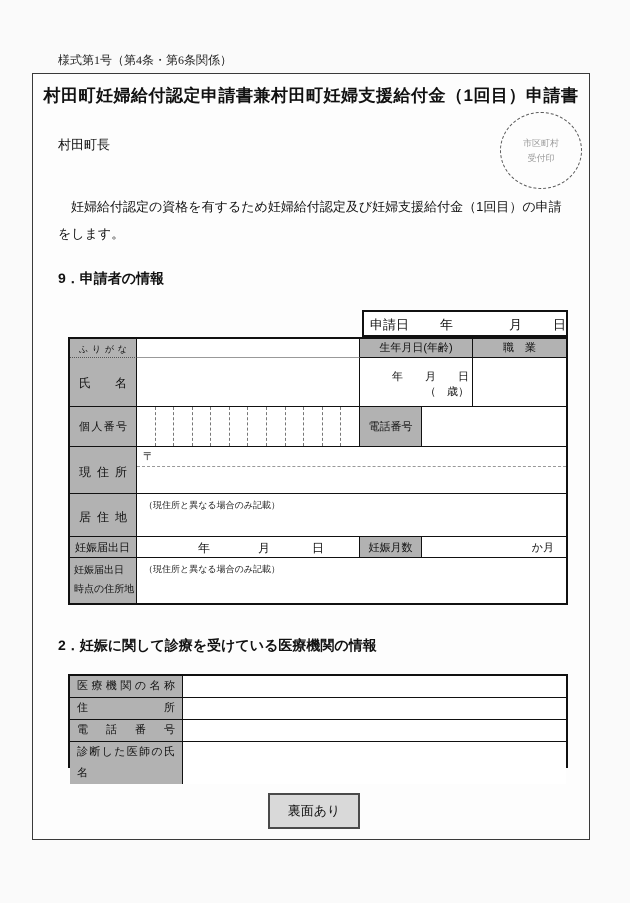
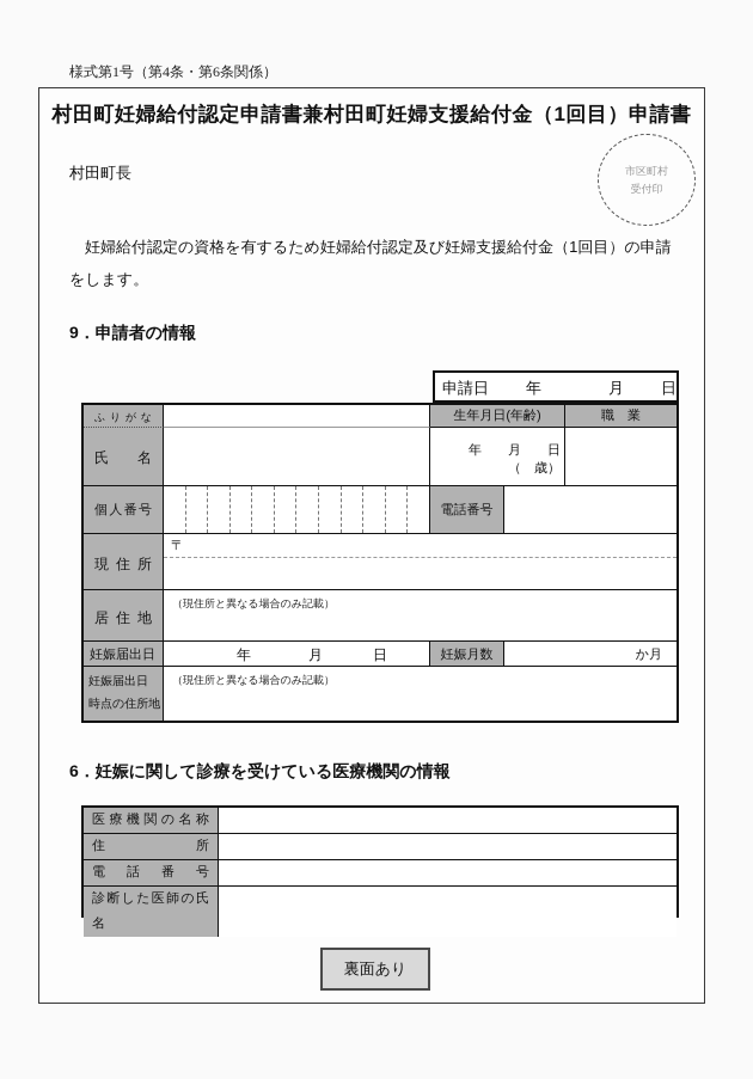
  様式第1号（第4条・第6条関係）
  村田町妊婦給付認定申請書兼村田町妊婦支援給付金（1回目）申請書
  村田町長
  市区町村
  受付印
  妊婦給付認定の資格を有するため妊婦給付認定及び妊婦支援給付金（1回目）の申請
  をします。
  9．申請者の情報
  申請日
  年
  月
  日
  ふりがな
  生年月日(年齢)
  職 業
  氏名
  年 月 日
  （ 歳）
  個人番号
  電話番号
  現住所
  〒
  居住地
  （現住所と異なる場合のみ記載）
  妊娠届出日
  年
  月
  日
  妊娠月数
  か月
  妊娠届出日
  時点の住所地
  （現住所と異なる場合のみ記載）
- 2．妊娠に関して診療を受けている医療機関の情報
+ 6．妊娠に関して診療を受けている医療機関の情報
  医療機関の名称
  住所
  電話番号
  診断した医師の氏名
  裏面あり
